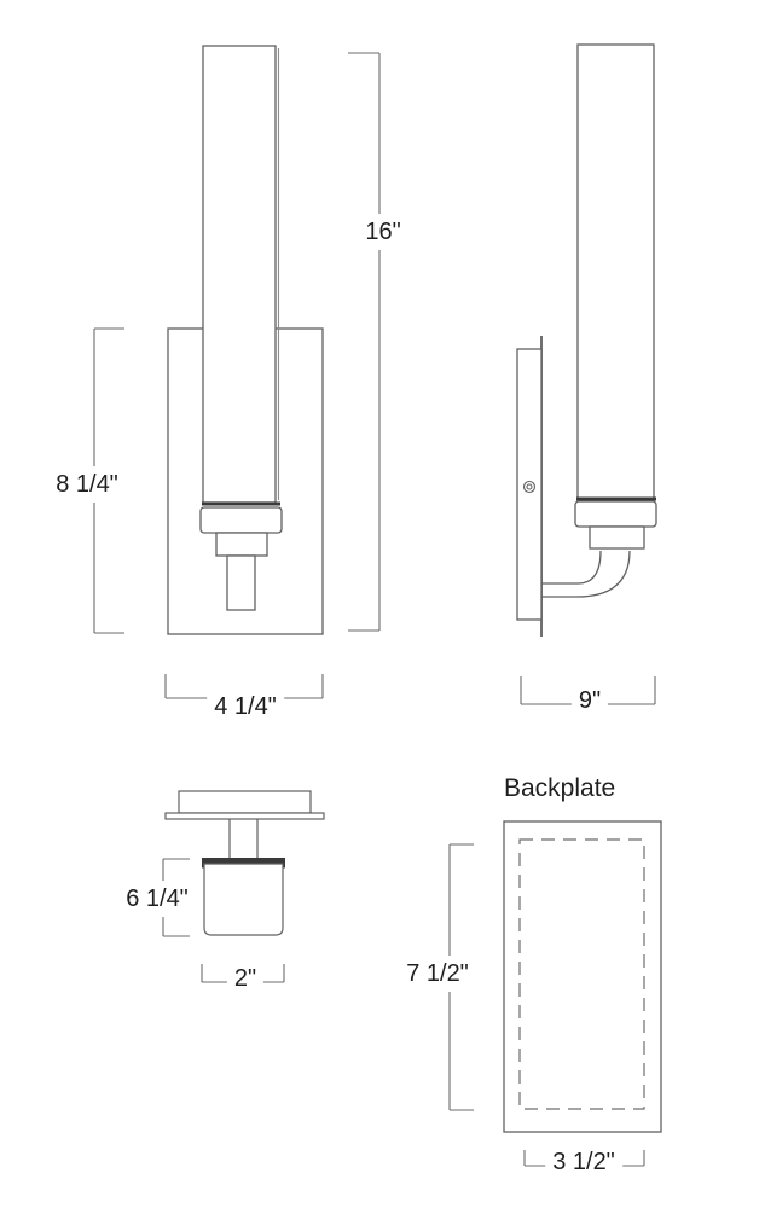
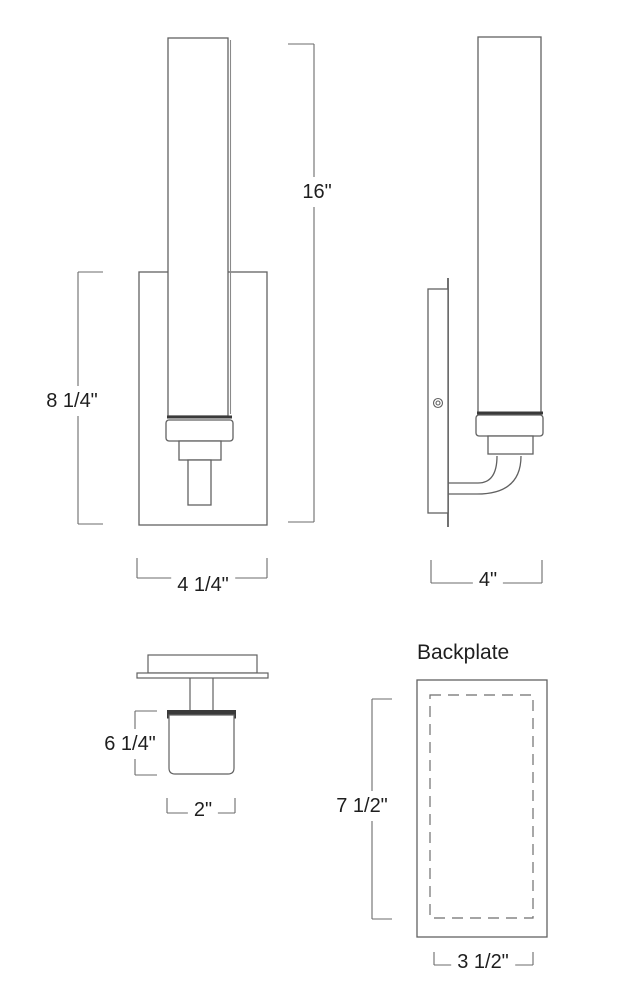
  16"
  8 1/4"
  4 1/4"
- 9"
+ 4"
  6 1/4"
  2"
  Backplate
  7 1/2"
  3 1/2"
